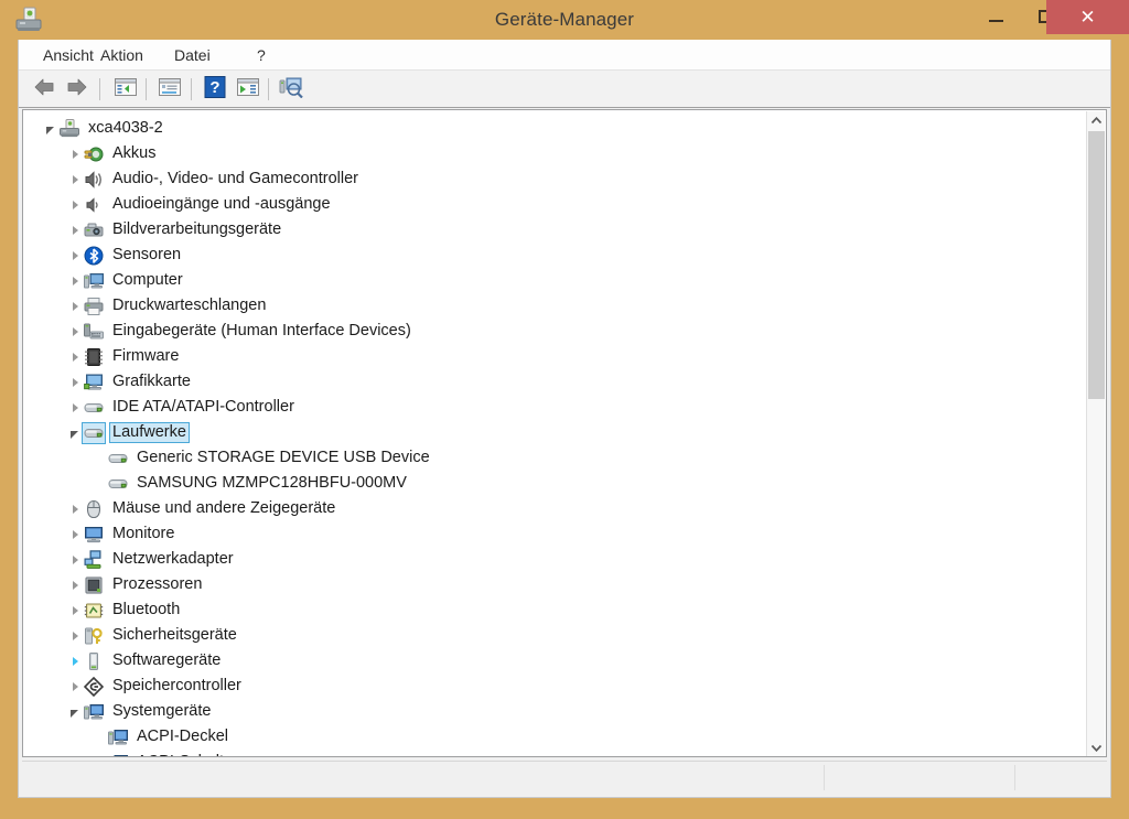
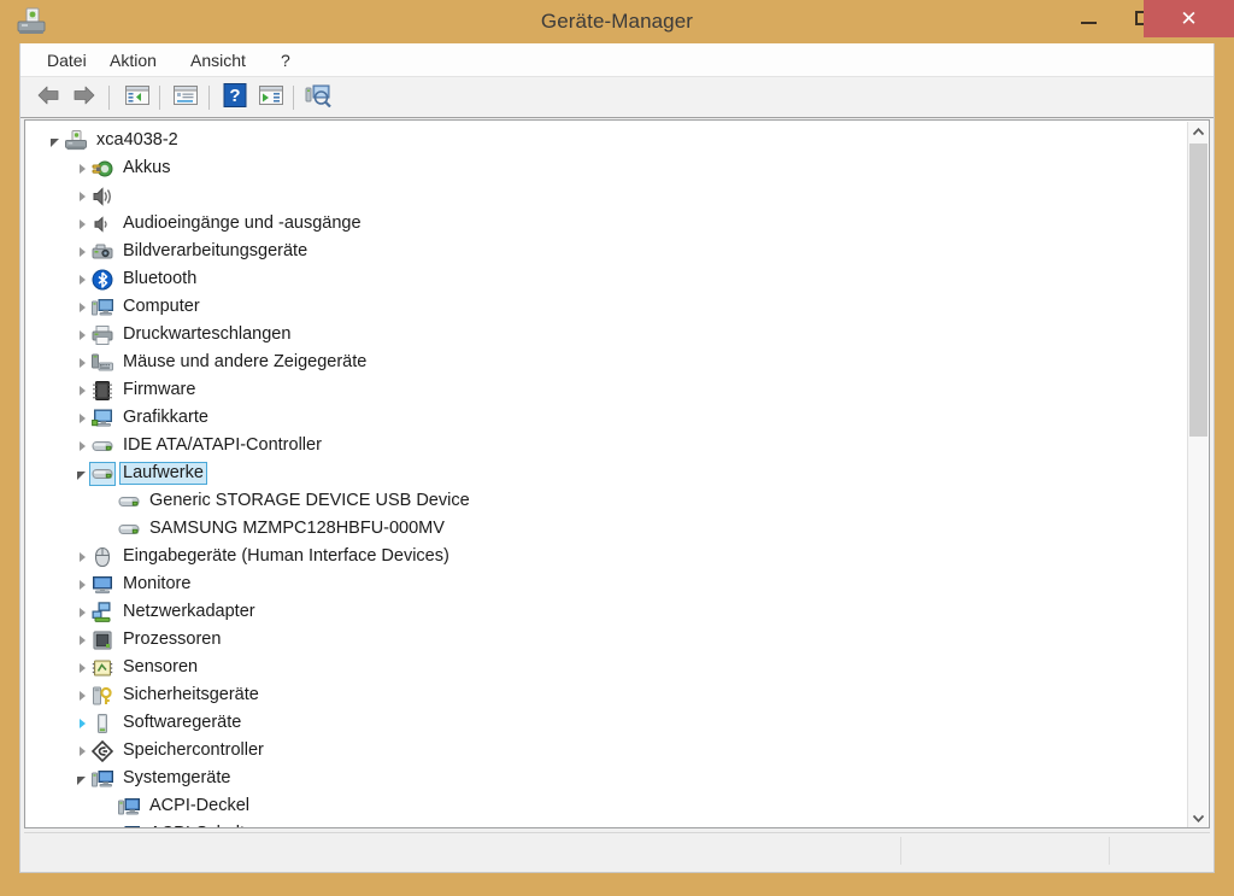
  Geräte-Manager
  ✕
- Ansicht
+ Datei
  Aktion
- Datei
+ Ansicht
  ?
  ?
  xca4038-2
  Akkus
- Audio-, Video- und Gamecontroller
  Audioeingänge und -ausgänge
  Bildverarbeitungsgeräte
- Sensoren
+ Bluetooth
  Computer
  Druckwarteschlangen
- Eingabegeräte (Human Interface Devices)
+ Mäuse und andere Zeigegeräte
  Firmware
  Grafikkarte
  IDE ATA/ATAPI-Controller
  Laufwerke
  Generic STORAGE DEVICE USB Device
  SAMSUNG MZMPC128HBFU-000MV
- Mäuse und andere Zeigegeräte
+ Eingabegeräte (Human Interface Devices)
  Monitore
  Netzwerkadapter
  Prozessoren
- Bluetooth
+ Sensoren
  Sicherheitsgeräte
  Softwaregeräte
  Speichercontroller
  Systemgeräte
  ACPI-Deckel
